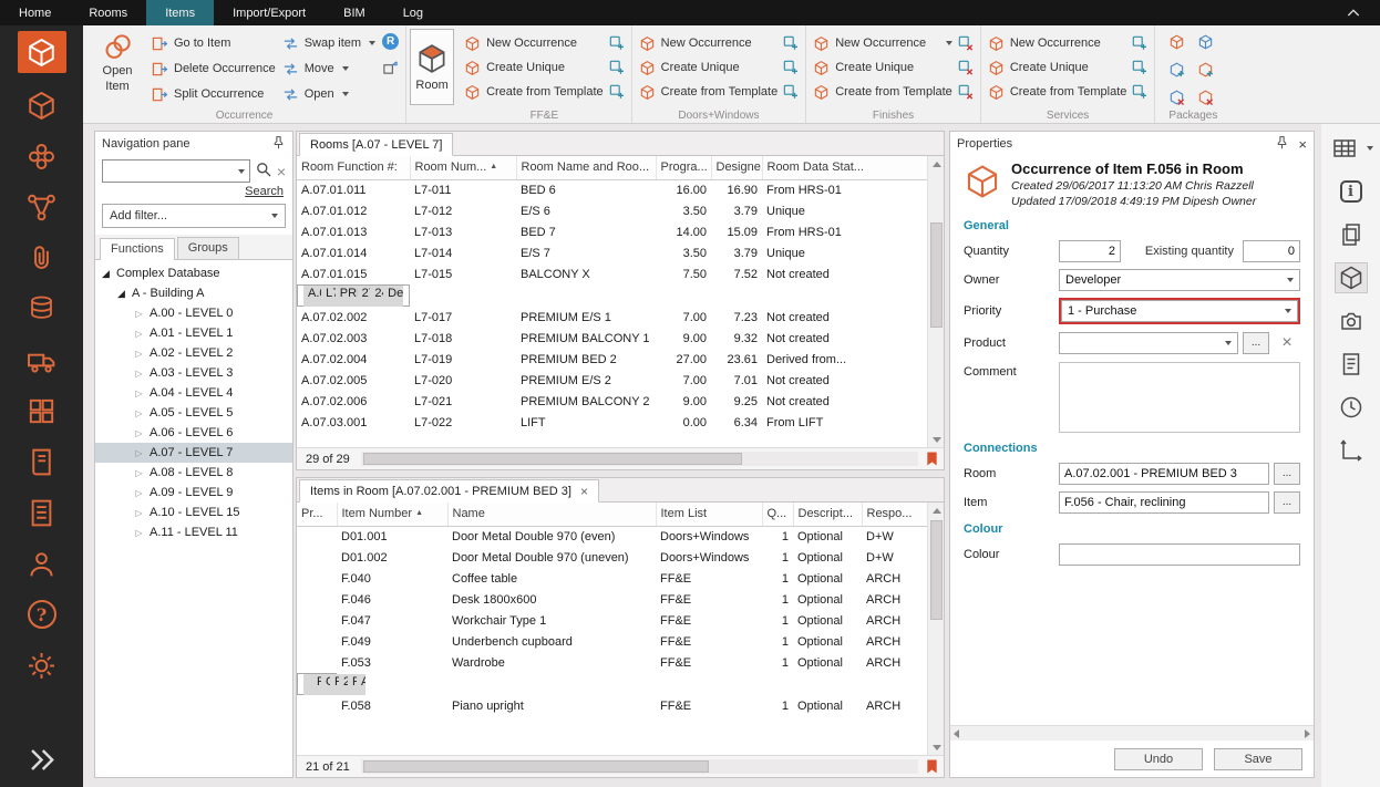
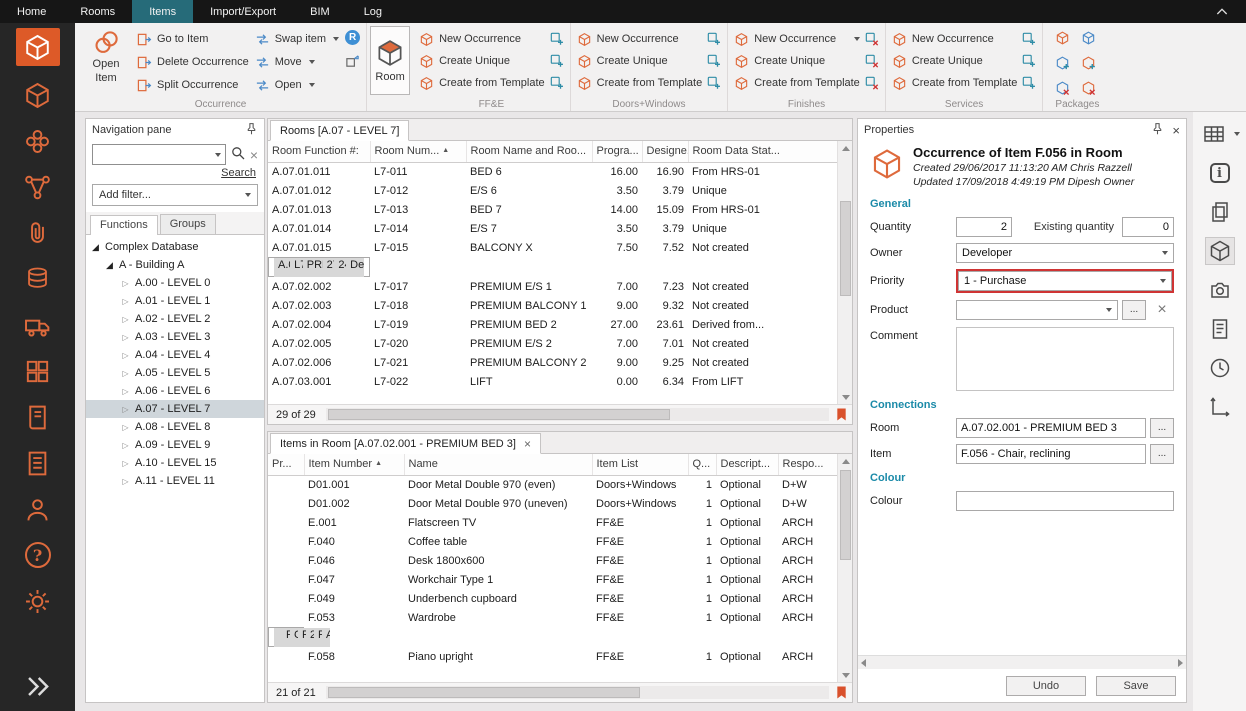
  Home
  Rooms
  Items
  Import/Export
  BIM
  Log
  ?
  Open Item
  Go to Item
  Delete Occurrence
  Split Occurrence
  Swap item
  Move
  Open
  R
  Occurrence
  Room
  New Occurrence
  Create Unique
  Create from Template
  FF&E
  New Occurrence
  Create Unique
  Create from Template
  Doors+Windows
  New Occurrence
  Create Unique
  Create from Template
  Finishes
  New Occurrence
  Create Unique
  Create from Template
  Services
  Packages
  Navigation pane
  ×
  Search
  Add filter...
  Functions
  Groups
  ◢
  Complex Database
  ◢
  A - Building A
  ▷
  A.00 - LEVEL 0
  ▷
  A.01 - LEVEL 1
  ▷
  A.02 - LEVEL 2
  ▷
  A.03 - LEVEL 3
  ▷
  A.04 - LEVEL 4
  ▷
  A.05 - LEVEL 5
  ▷
  A.06 - LEVEL 6
  ▷
  A.07 - LEVEL 7
  ▷
  A.08 - LEVEL 8
  ▷
  A.09 - LEVEL 9
  ▷
  A.10 - LEVEL 15
  ▷
  A.11 - LEVEL 11
  Rooms [A.07 - LEVEL 7]
  Room Function #:	Room Num...	Room Name and Roo...	Progra...	Designe	Room Data Stat...
  A.07.01.011	L7-011	BED 6	16.00	16.90	From HRS-01
  A.07.01.012	L7-012	E/S 6	3.50	3.79	Unique
  A.07.01.013	L7-013	BED 7	14.00	15.09	From HRS-01
  A.07.01.014	L7-014	E/S 7	3.50	3.79	Unique
  A.07.01.015	L7-015	BALCONY X	7.50	7.52	Not created
  A.07.02.002	L7-017	PREMIUM E/S 1	7.00	7.23	Not created
  A.07.02.003	L7-018	PREMIUM BALCONY 1	9.00	9.32	Not created
  A.07.02.004	L7-019	PREMIUM BED 2	27.00	23.61	Derived from...
  A.07.02.005	L7-020	PREMIUM E/S 2	7.00	7.01	Not created
  A.07.02.006	L7-021	PREMIUM BALCONY 2	9.00	9.25	Not created
  A.07.03.001	L7-022	LIFT	0.00	6.34	From LIFT
  29 of 29
  Items in Room [A.07.02.001 - PREMIUM BED 3]
  ×
  Pr...	Item Number	Name	Item List	Q...	Descript...	Respo...
  	D01.001	Door Metal Double 970 (even)	Doors+Windows	1	Optional	D+W
  	D01.002	Door Metal Double 970 (uneven)	Doors+Windows	1	Optional	D+W
+ 	E.001	Flatscreen TV	FF&E	1	Optional	ARCH
  	F.040	Coffee table	FF&E	1	Optional	ARCH
  	F.046	Desk 1800x600	FF&E	1	Optional	ARCH
  	F.047	Workchair Type 1	FF&E	1	Optional	ARCH
  	F.049	Underbench cupboard	FF&E	1	Optional	ARCH
  	F.053	Wardrobe	FF&E	1	Optional	ARCH
  	F.058	Piano upright	FF&E	1	Optional	ARCH
  21 of 21
  Properties
  ×
  Occurrence of Item F.056 in Room
  Created 29/06/2017 11:13:20 AM Chris Razzell
  Updated 17/09/2018 4:49:19 PM Dipesh Owner
  General
  Quantity
  2
  Existing quantity
  0
  Owner
  Developer
  Priority
  1 - Purchase
  Product
  ...
  ×
  Comment
  Connections
  Room
  A.07.02.001 - PREMIUM BED 3
  ...
  Item
  F.056 - Chair, reclining
  ...
  Colour
  Colour
  Undo
  Save
  i
